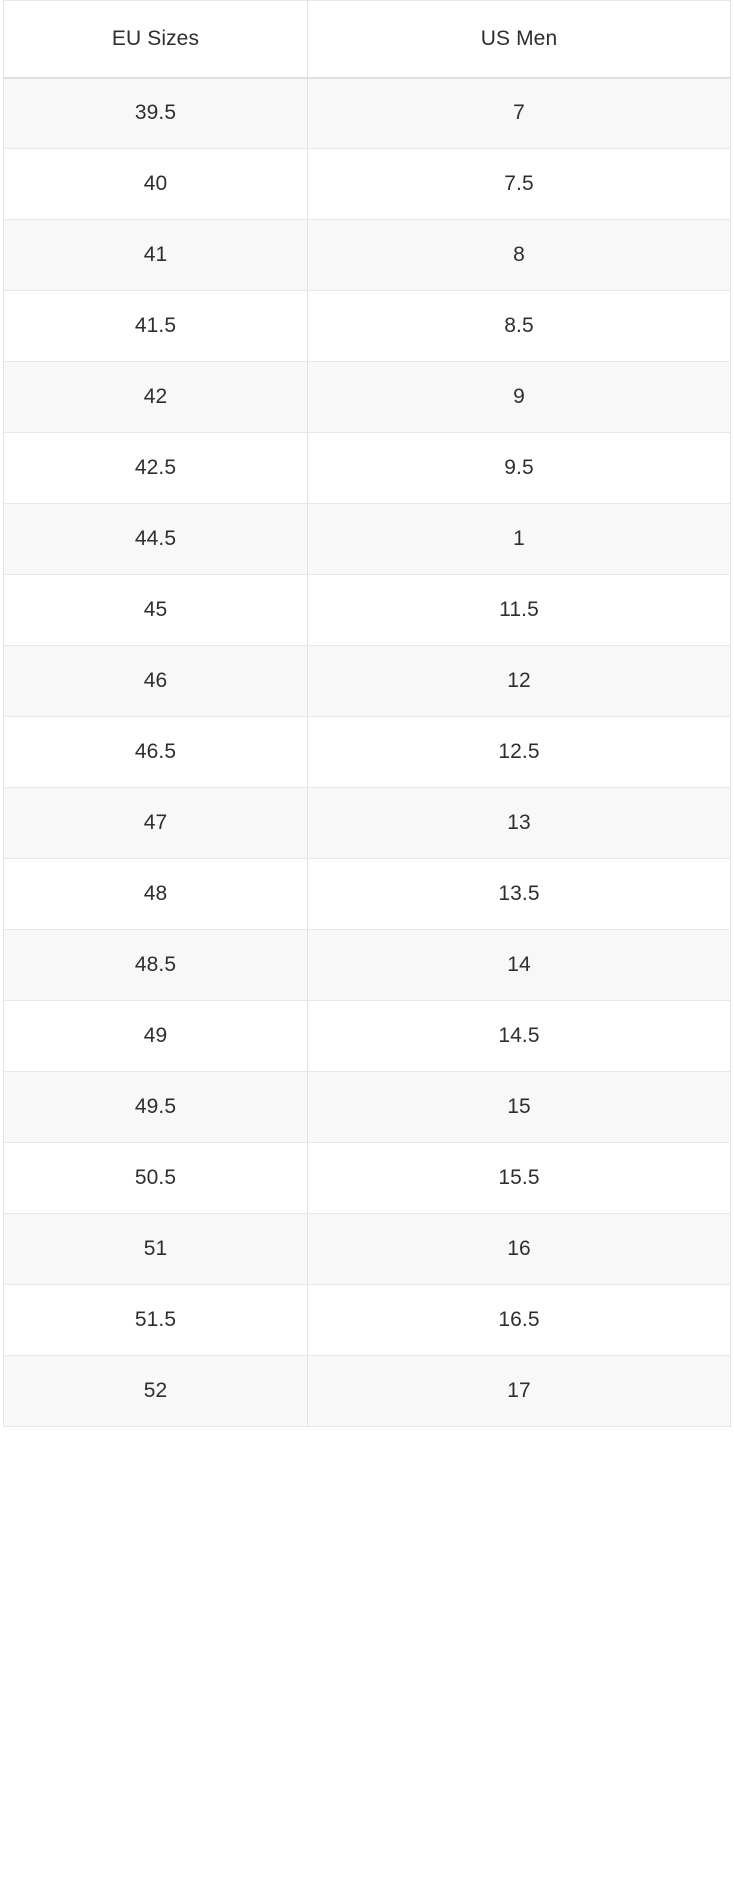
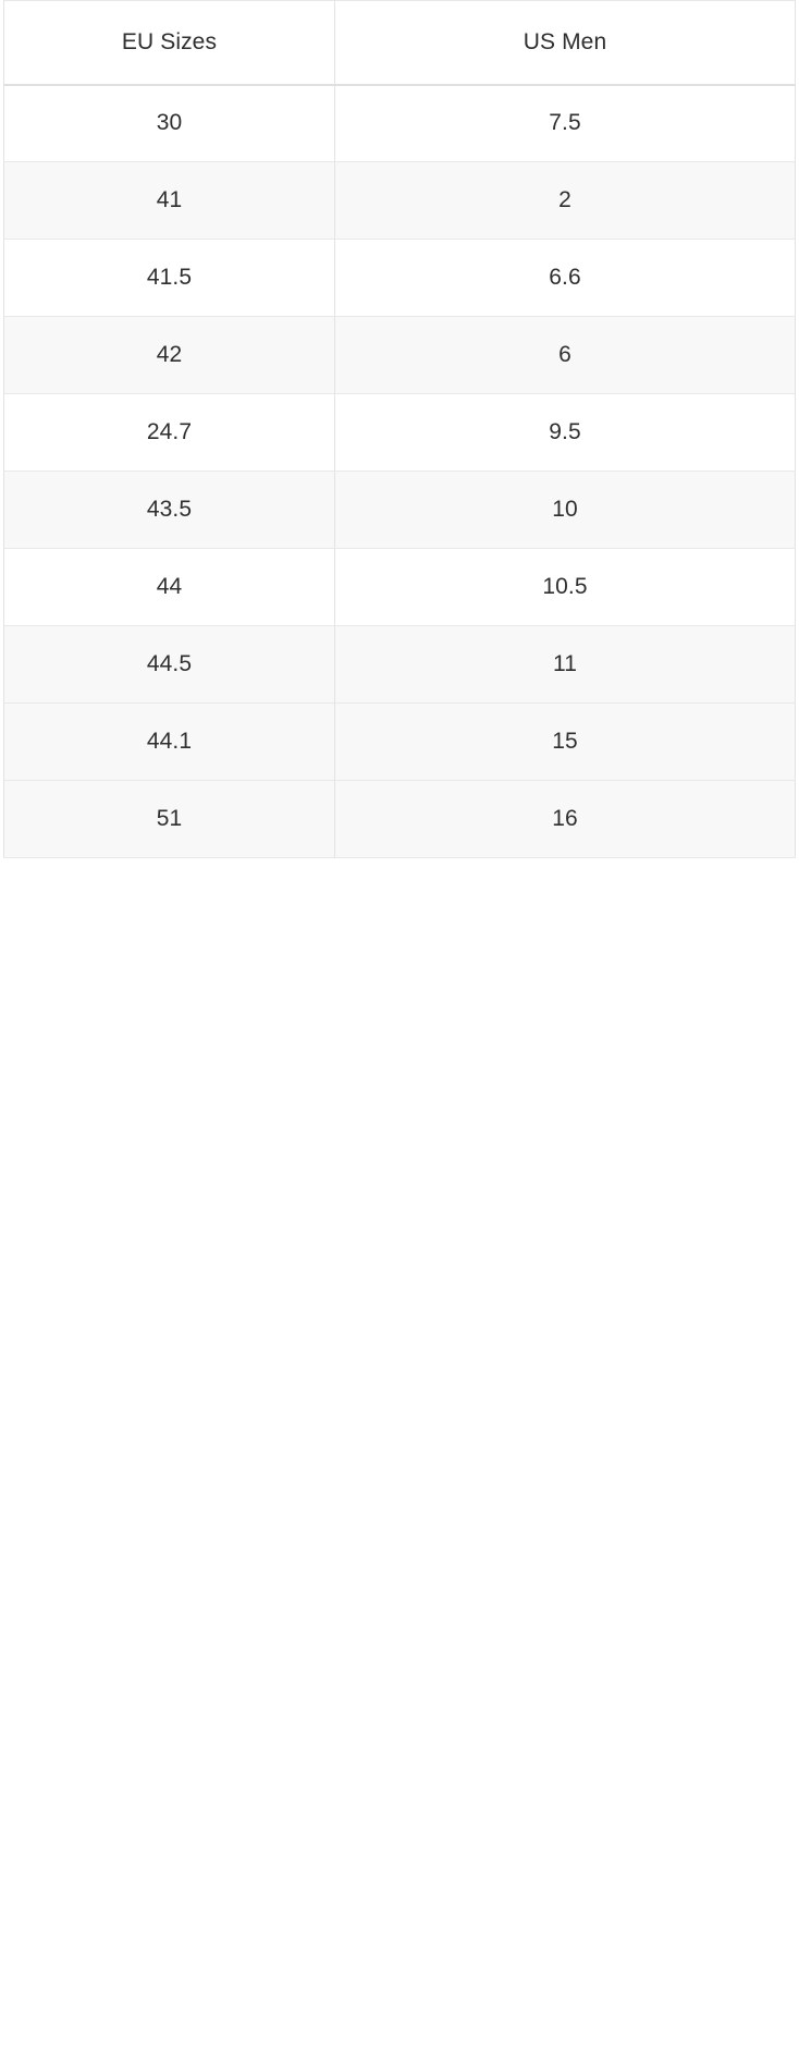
  EU Sizes	US Men
- 39.5	7
- 40	7.5
+ 30	7.5
- 41	8
+ 41	2
- 41.5	8.5
+ 41.5	6.6
- 42	9
+ 42	6
- 42.5	9.5
+ 24.7	9.5
+ 43.5	10
+ 44	10.5
- 44.5	1
+ 44.5	11
- 45	11.5
- 46	12
- 46.5	12.5
- 47	13
- 48	13.5
- 48.5	14
- 49	14.5
- 49.5	15
+ 44.1	15
- 50.5	15.5
  51	16
- 51.5	16.5
- 52	17
